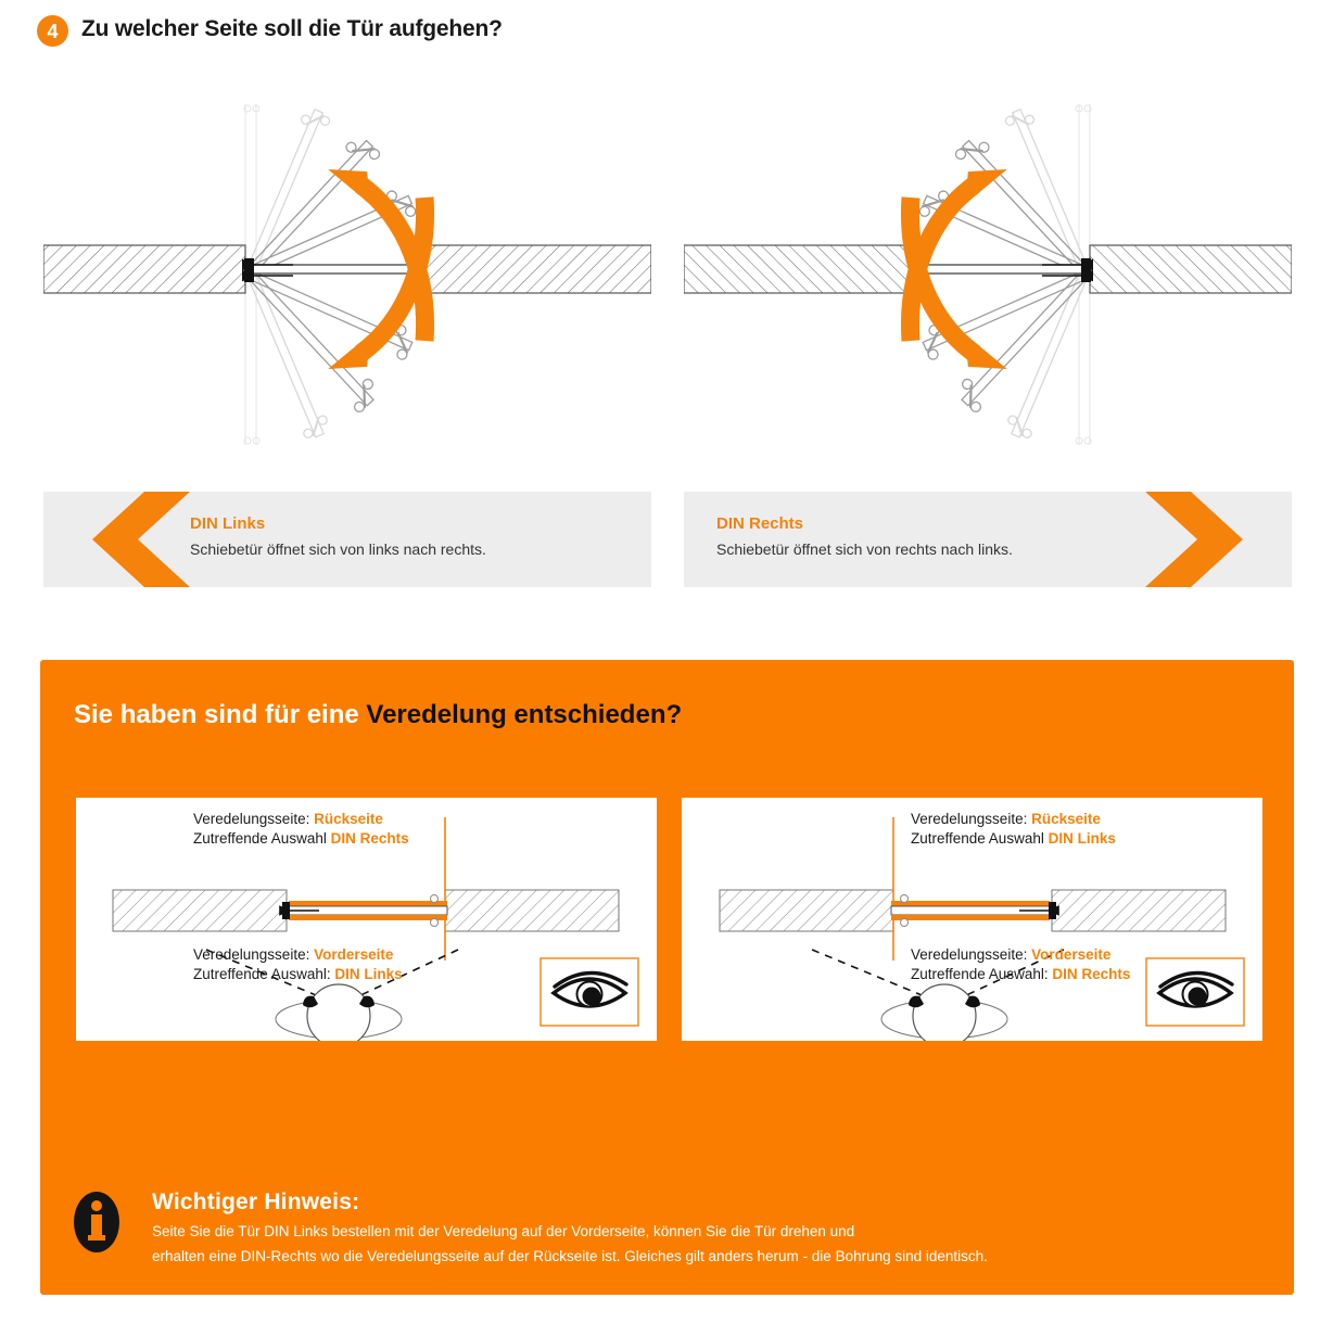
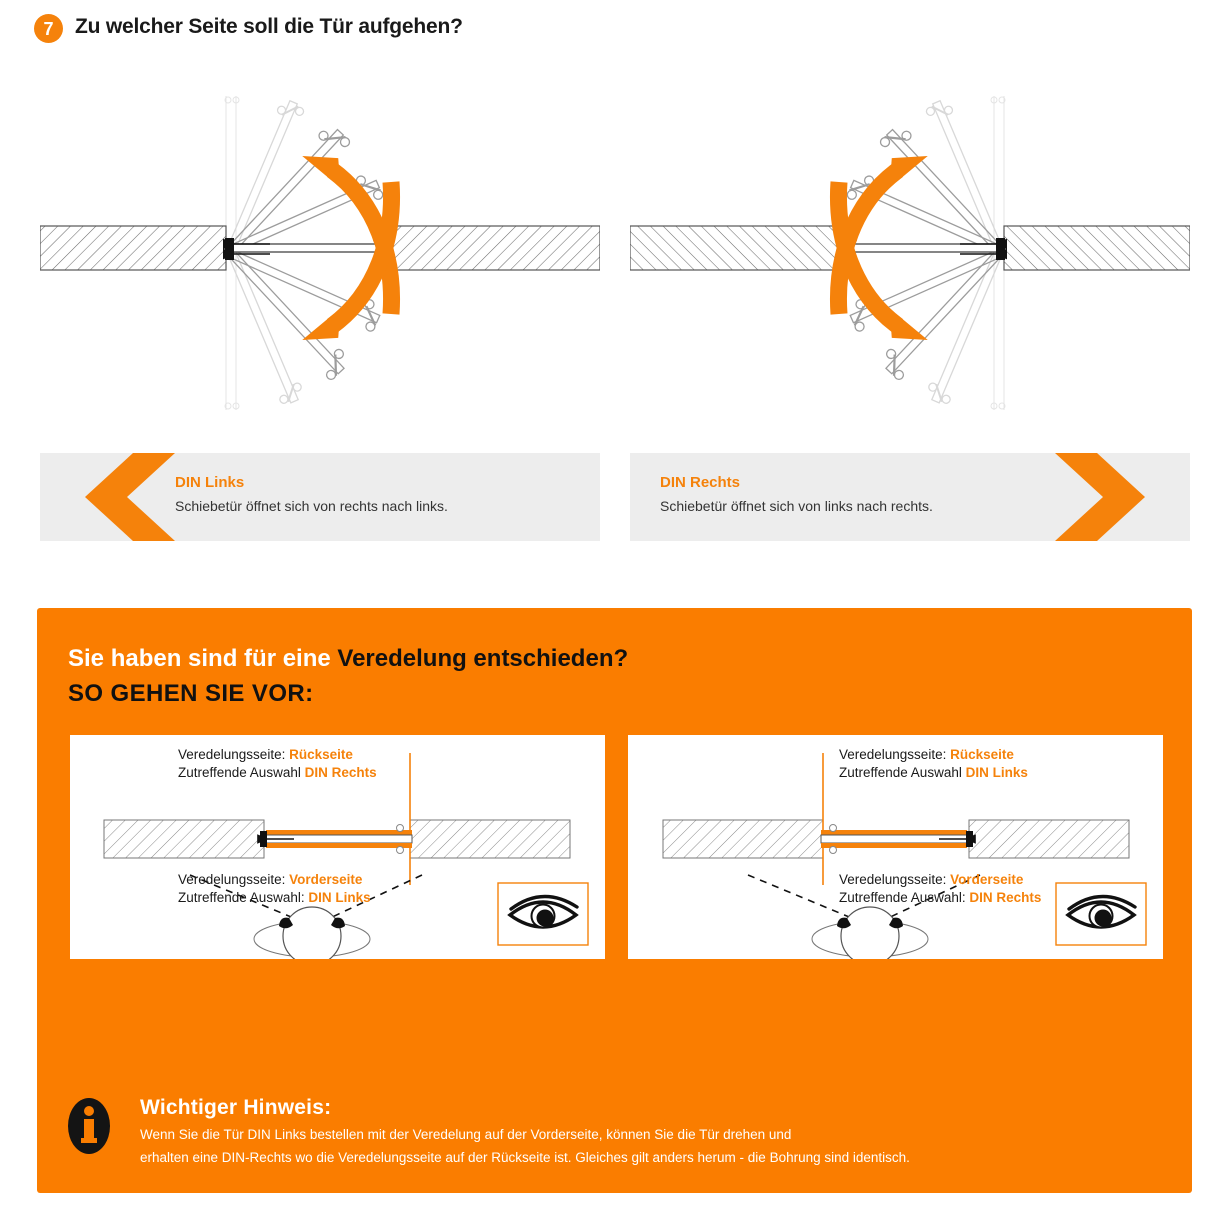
- 4
+ 7
  Zu welcher Seite soll die Tür aufgehen?
  DIN Links
- Schiebetür öffnet sich von links nach rechts.
+ Schiebetür öffnet sich von rechts nach links.
  DIN Rechts
- Schiebetür öffnet sich von rechts nach links.
+ Schiebetür öffnet sich von links nach rechts.
  Sie haben sind für eine Veredelung entschieden?
+ SO GEHEN SIE VOR:
  Veredelungsseite: Rückseite
  Zutreffende Auswahl DIN Rechts
  Veredelungsseite: Vorderseite
  Zutreffende Auswahl: DIN Links
  Veredelungsseite: Rückseite
  Zutreffende Auswahl DIN Links
  Veredelungsseite: Vorderseite
  Zutreffende Auswahl: DIN Rechts
  Wichtiger Hinweis:
- Seite Sie die Tür DIN Links bestellen mit der Veredelung auf der Vorderseite, können Sie die Tür drehen und
+ Wenn Sie die Tür DIN Links bestellen mit der Veredelung auf der Vorderseite, können Sie die Tür drehen und
  erhalten eine DIN-Rechts wo die Veredelungsseite auf der Rückseite ist. Gleiches gilt anders herum - die Bohrung sind identisch.
